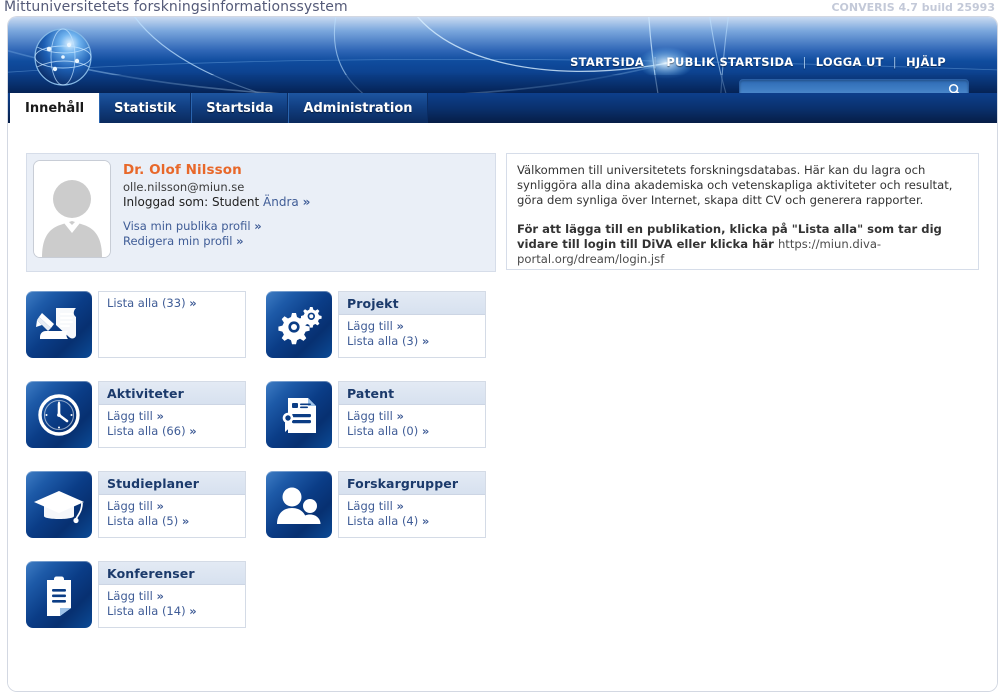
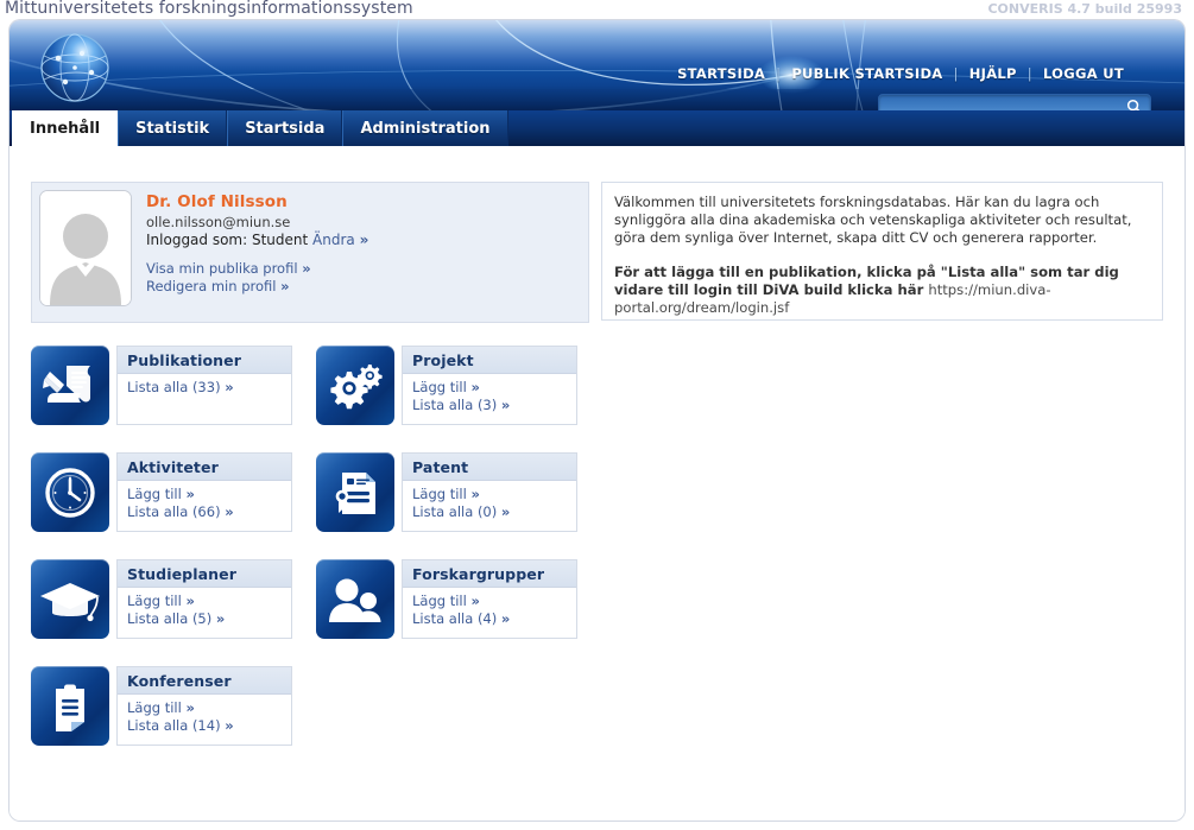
  Mittuniversitetets forskningsinformationssystem
  CONVERIS 4.7 build 25993
  STARTSIDA
  |
  PUBLIK STARTSIDA
  |
- LOGGA UT
+ HJÄLP
  |
- HJÄLP
+ LOGGA UT
  Innehåll
  Statistik
  Startsida
  Administration
  Dr. Olof Nilsson
  olle.nilsson@miun.se
  Inloggad som: Student Ändra »
  Visa min publika profil »
  Redigera min profil »
  Välkommen till universitetets forskningsdatabas. Här kan du lagra och synliggöra alla dina akademiska och vetenskapliga aktiviteter och resultat, göra dem synliga över Internet, skapa ditt CV och generera rapporter.
- För att lägga till en publikation, klicka på "Lista alla" som tar dig vidare till login till DiVA eller klicka här https://miun.diva-portal.org/dream/login.jsf
+ För att lägga till en publikation, klicka på "Lista alla" som tar dig vidare till login till DiVA build klicka här https://miun.diva-portal.org/dream/login.jsf
+ Publikationer
  Lista alla (33) »
  Projekt
  Lägg till »
  Lista alla (3) »
  Aktiviteter
  Lägg till »
  Lista alla (66) »
  Patent
  Lägg till »
  Lista alla (0) »
  Studieplaner
  Lägg till »
  Lista alla (5) »
  Forskargrupper
  Lägg till »
  Lista alla (4) »
  Konferenser
  Lägg till »
  Lista alla (14) »
